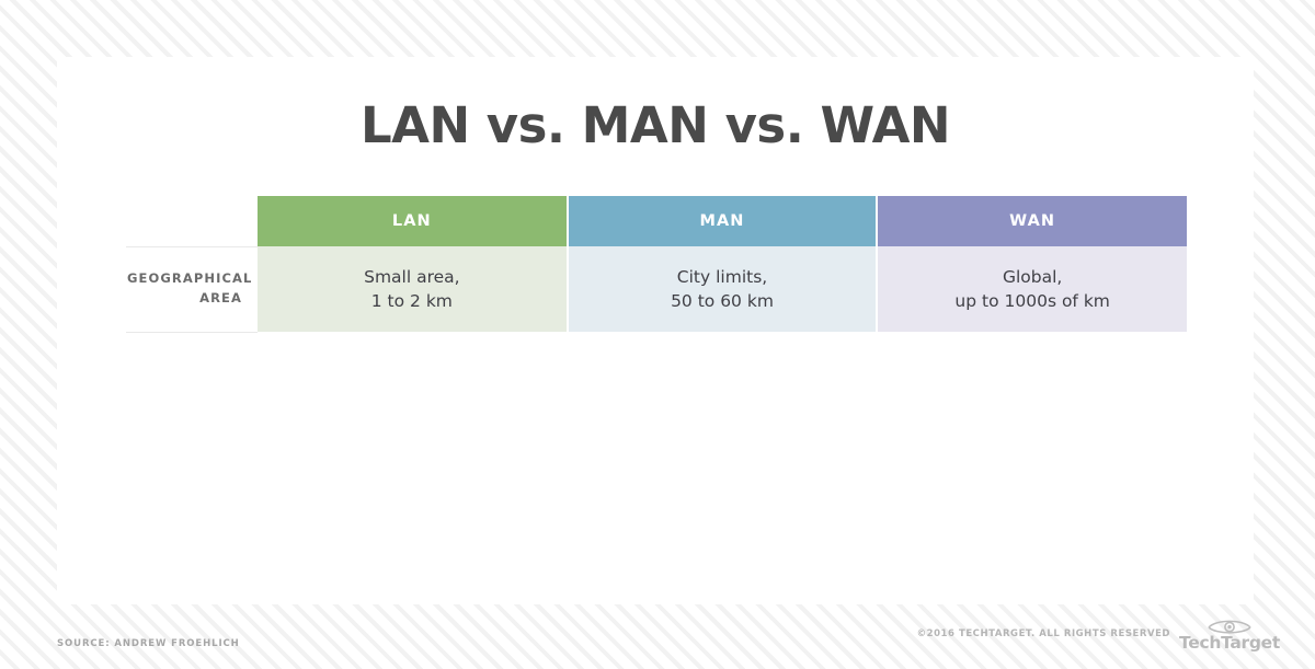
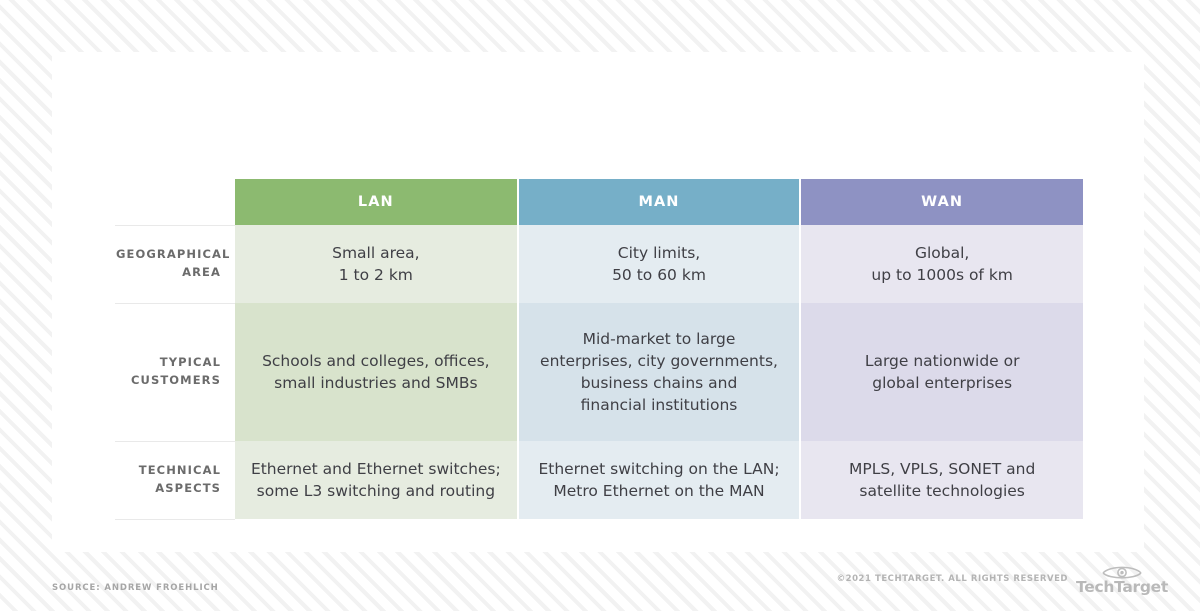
- LAN vs. MAN vs. WAN
  	LAN	MAN	WAN
  GEOGRAPHICAL AREA	Small area, 1 to 2 km	City limits, 50 to 60 km	Global, up to 1000s of km
+ TYPICAL CUSTOMERS	Schools and colleges, offices, small industries and SMBs	Mid-market to large enterprises, city governments, business chains and financial institutions	Large nationwide or global enterprises
+ TECHNICAL ASPECTS	Ethernet and Ethernet switches; some L3 switching and routing	Ethernet switching on the LAN; Metro Ethernet on the MAN	MPLS, VPLS, SONET and satellite technologies
  SOURCE: ANDREW FROEHLICH
- ©2016 TECHTARGET. ALL RIGHTS RESERVED
+ ©2021 TECHTARGET. ALL RIGHTS RESERVED
  TechTarget
